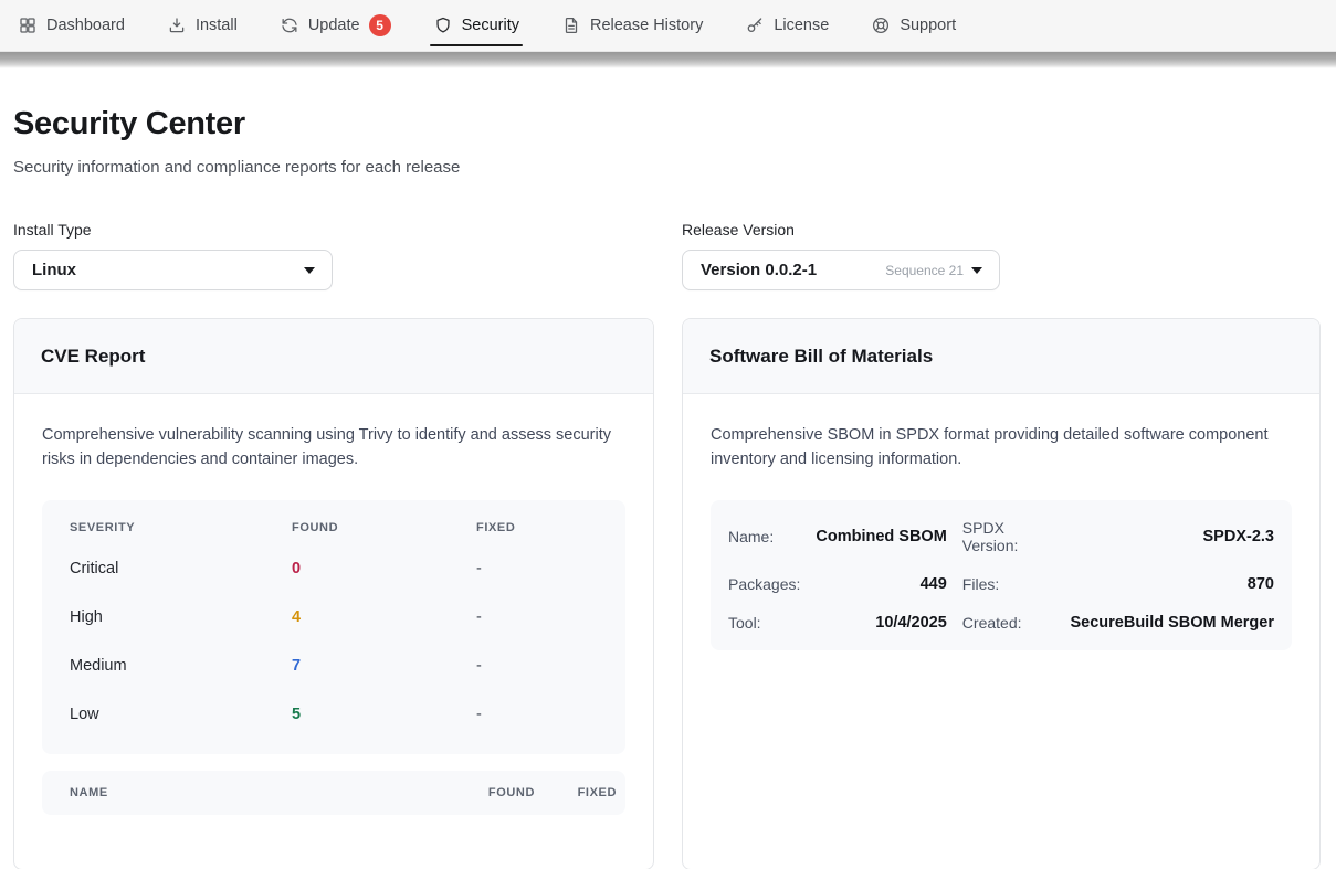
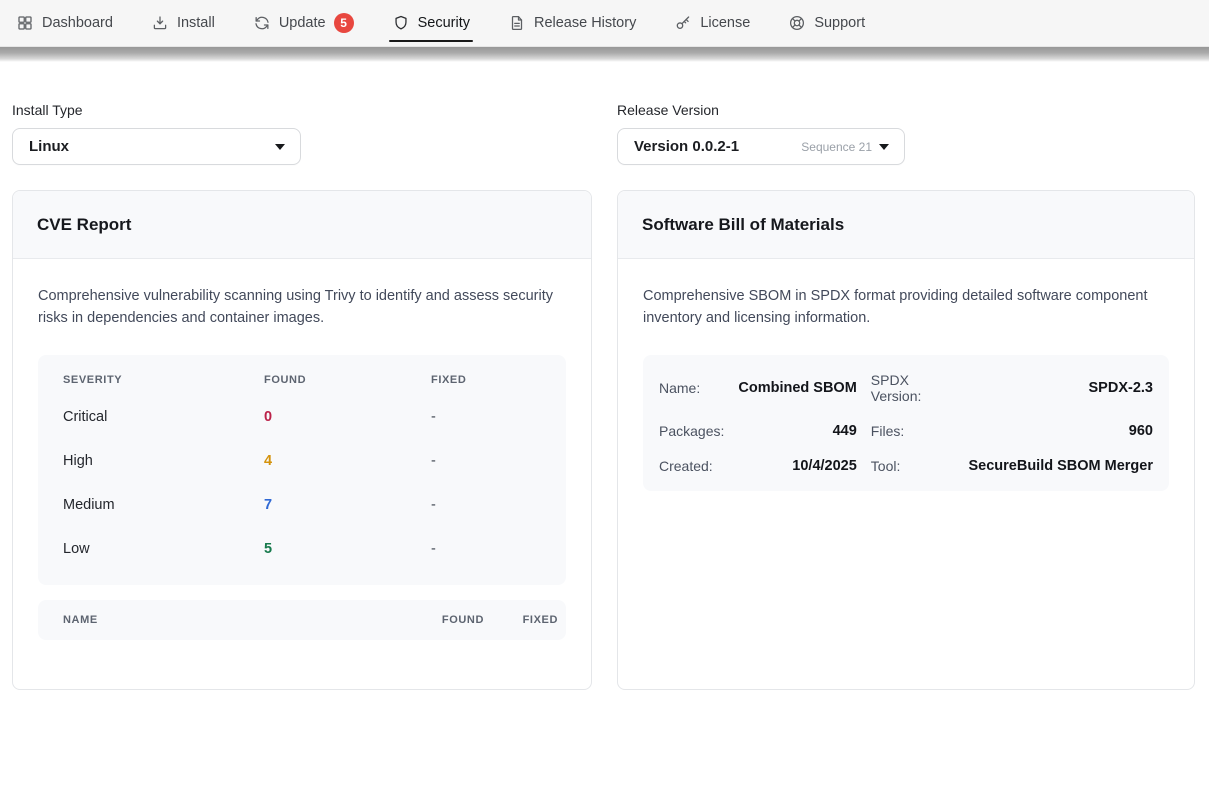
  Dashboard
  Install
  Update
  5
  Security
  Release History
  License
  Support
- Security Center
- Security information and compliance reports for each release
  Install Type
  Linux
  Release Version
  Version 0.0.2-1
  Sequence 21
  CVE Report
  Comprehensive vulnerability scanning using Trivy to identify and assess security risks in dependencies and container images.
  SEVERITY
  FOUND
  FIXED
  Critical
  0
  -
  High
  4
  -
  Medium
  7
  -
  Low
  5
  -
  NAME
  FOUND
  FIXED
  Software Bill of Materials
  Comprehensive SBOM in SPDX format providing detailed software component inventory and licensing information.
  Name:
  Combined SBOM
  SPDX Version:
  SPDX-2.3
  Packages:
  449
  Files:
- 870
+ 960
- Tool:
+ Created:
  10/4/2025
- Created:
+ Tool:
  SecureBuild SBOM Merger
